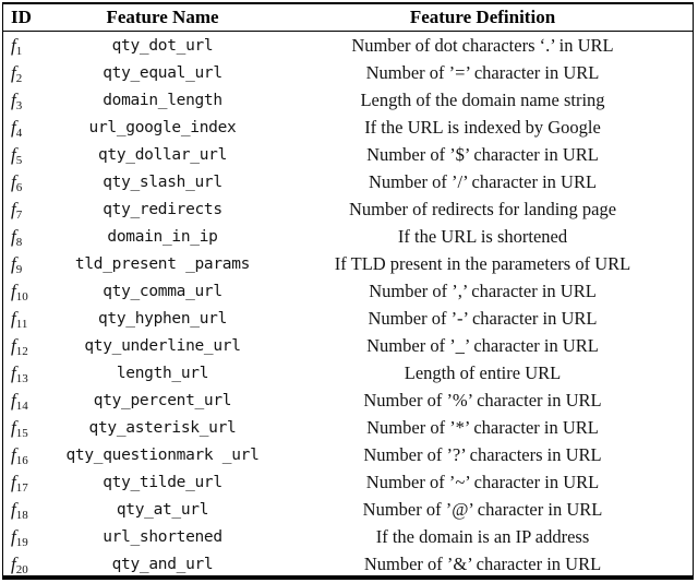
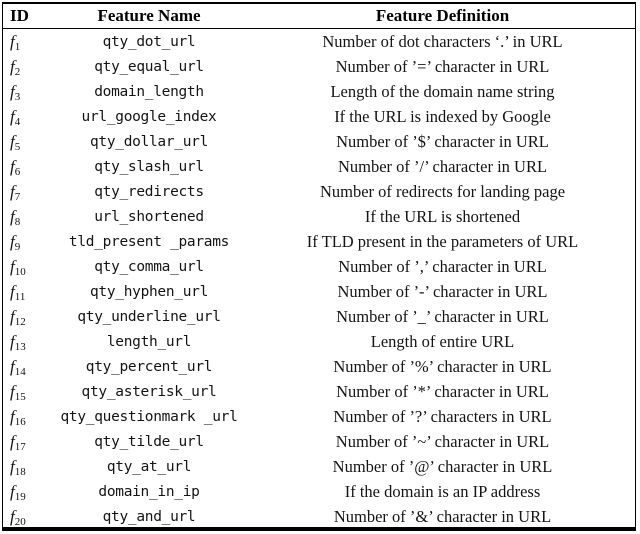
  ID
  Feature Name
  Feature Definition
  f1
  qty_dot_url
  Number of dot characters ‘.’ in URL
  f2
  qty_equal_url
  Number of ’=’ character in URL
  f3
  domain_length
  Length of the domain name string
  f4
  url_google_index
  If the URL is indexed by Google
  f5
  qty_dollar_url
  Number of ’$’ character in URL
  f6
  qty_slash_url
  Number of ’/’ character in URL
  f7
  qty_redirects
  Number of redirects for landing page
  f8
- domain_in_ip
+ url_shortened
  If the URL is shortened
  f9
  tld_present _params
  If TLD present in the parameters of URL
  f10
  qty_comma_url
  Number of ’,’ character in URL
  f11
  qty_hyphen_url
  Number of ’-’ character in URL
  f12
  qty_underline_url
  Number of ’_’ character in URL
  f13
  length_url
  Length of entire URL
  f14
  qty_percent_url
  Number of ’%’ character in URL
  f15
  qty_asterisk_url
  Number of ’*’ character in URL
  f16
  qty_questionmark _url
  Number of ’?’ characters in URL
  f17
  qty_tilde_url
  Number of ’~’ character in URL
  f18
  qty_at_url
  Number of ’@’ character in URL
  f19
- url_shortened
+ domain_in_ip
  If the domain is an IP address
  f20
  qty_and_url
  Number of ’&’ character in URL
